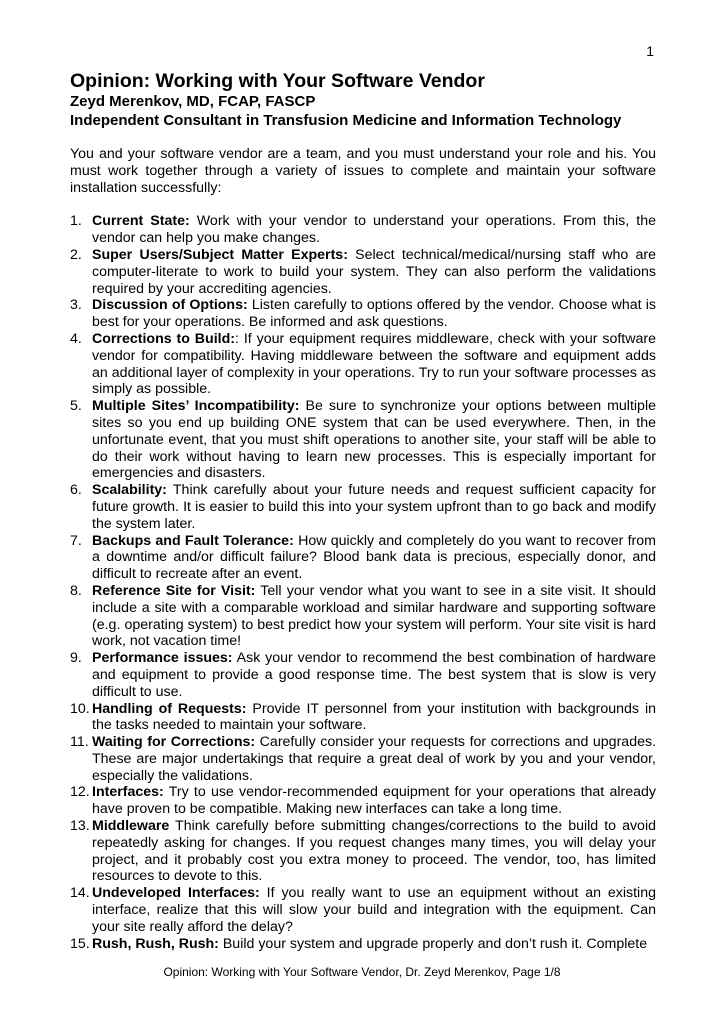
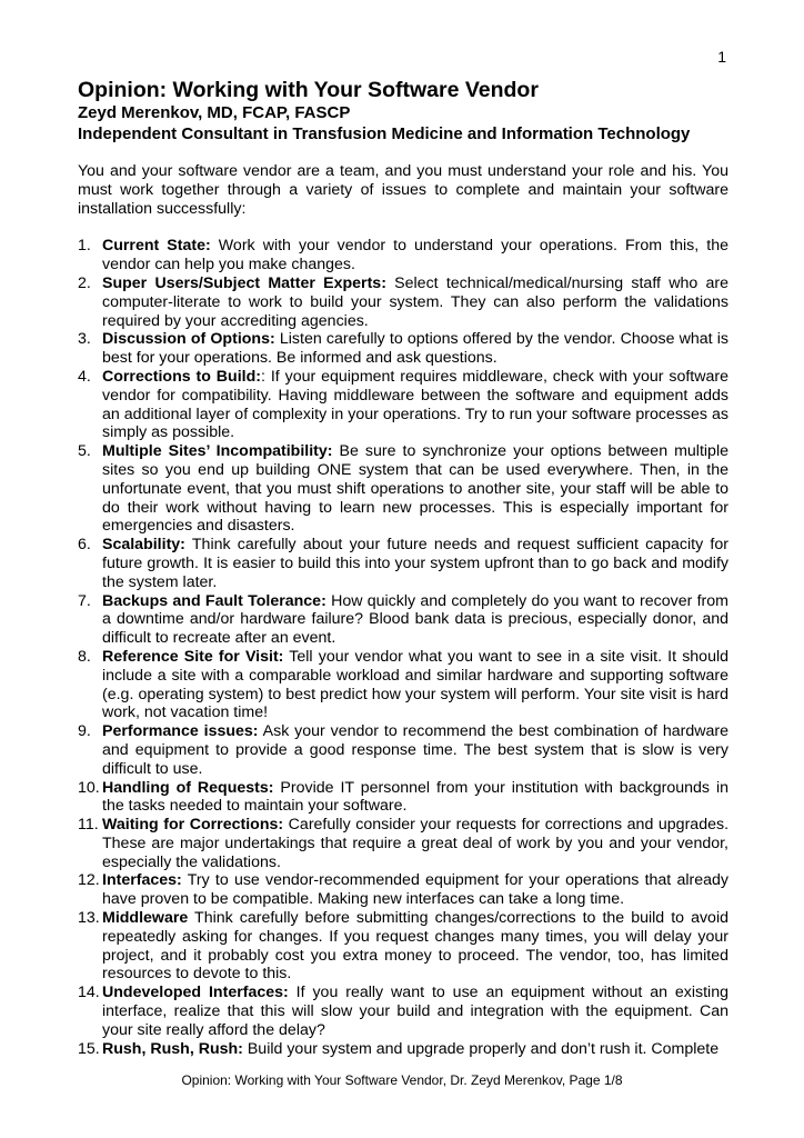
  1
  Opinion: Working with Your Software Vendor
  Zeyd Merenkov, MD, FCAP, FASCP
  Independent Consultant in Transfusion Medicine and Information Technology
  You and your software vendor are a team, and you must understand your role and his. You must work together through a variety of issues to complete and maintain your software installation successfully:
  1.
  Current State: Work with your vendor to understand your operations. From this, the vendor can help you make changes.
  2.
  Super Users/Subject Matter Experts: Select technical/medical/nursing staff who are computer-literate to work to build your system. They can also perform the validations required by your accrediting agencies.
  3.
  Discussion of Options: Listen carefully to options offered by the vendor. Choose what is best for your operations. Be informed and ask questions.
  4.
  Corrections to Build:: If your equipment requires middleware, check with your software vendor for compatibility. Having middleware between the software and equipment adds an additional layer of complexity in your operations. Try to run your software processes as simply as possible.
  5.
  Multiple Sites’ Incompatibility: Be sure to synchronize your options between multiple sites so you end up building ONE system that can be used everywhere. Then, in the unfortunate event, that you must shift operations to another site, your staff will be able to do their work without having to learn new processes. This is especially important for emergencies and disasters.
  6.
  Scalability: Think carefully about your future needs and request sufficient capacity for future growth. It is easier to build this into your system upfront than to go back and modify the system later.
  7.
- Backups and Fault Tolerance: How quickly and completely do you want to recover from a downtime and/or difficult failure? Blood bank data is precious, especially donor, and difficult to recreate after an event.
+ Backups and Fault Tolerance: How quickly and completely do you want to recover from a downtime and/or hardware failure? Blood bank data is precious, especially donor, and difficult to recreate after an event.
  8.
  Reference Site for Visit: Tell your vendor what you want to see in a site visit. It should include a site with a comparable workload and similar hardware and supporting software (e.g. operating system) to best predict how your system will perform. Your site visit is hard work, not vacation time!
  9.
  Performance issues: Ask your vendor to recommend the best combination of hardware and equipment to provide a good response time. The best system that is slow is very difficult to use.
  10.
  Handling of Requests: Provide IT personnel from your institution with backgrounds in the tasks needed to maintain your software.
  11.
  Waiting for Corrections: Carefully consider your requests for corrections and upgrades. These are major undertakings that require a great deal of work by you and your vendor, especially the validations.
  12.
  Interfaces: Try to use vendor-recommended equipment for your operations that already have proven to be compatible. Making new interfaces can take a long time.
  13.
  Middleware Think carefully before submitting changes/corrections to the build to avoid repeatedly asking for changes. If you request changes many times, you will delay your project, and it probably cost you extra money to proceed. The vendor, too, has limited resources to devote to this.
  14.
  Undeveloped Interfaces: If you really want to use an equipment without an existing interface, realize that this will slow your build and integration with the equipment. Can your site really afford the delay?
  15.
  Rush, Rush, Rush: Build your system and upgrade properly and don’t rush it. Complete
  Opinion: Working with Your Software Vendor, Dr. Zeyd Merenkov, Page 1/8
